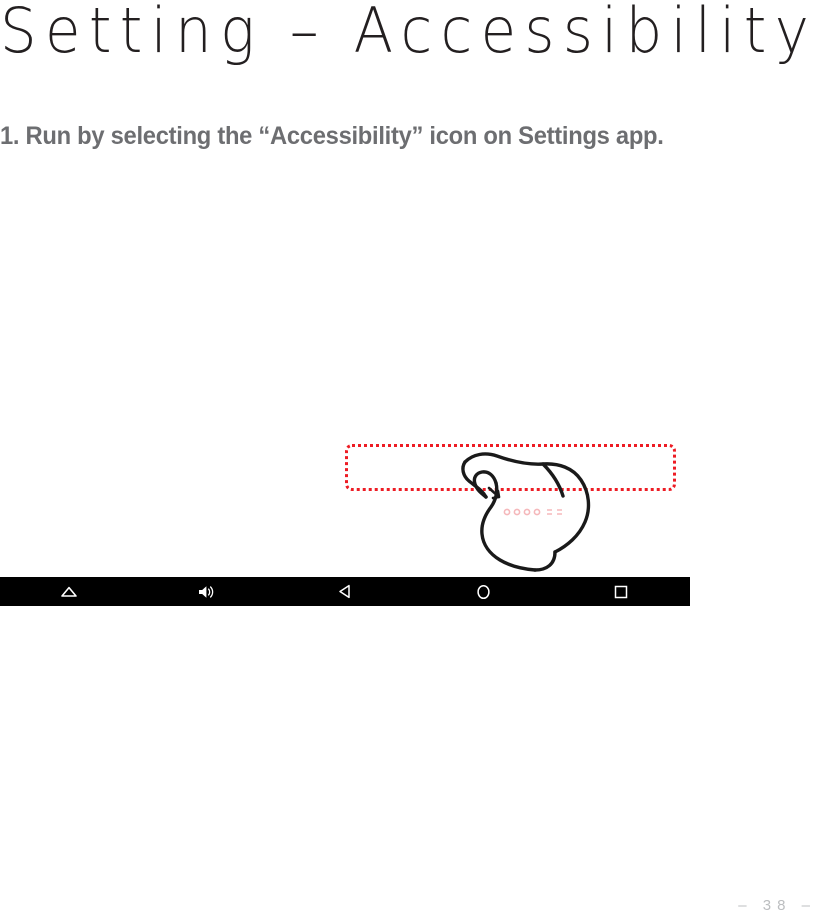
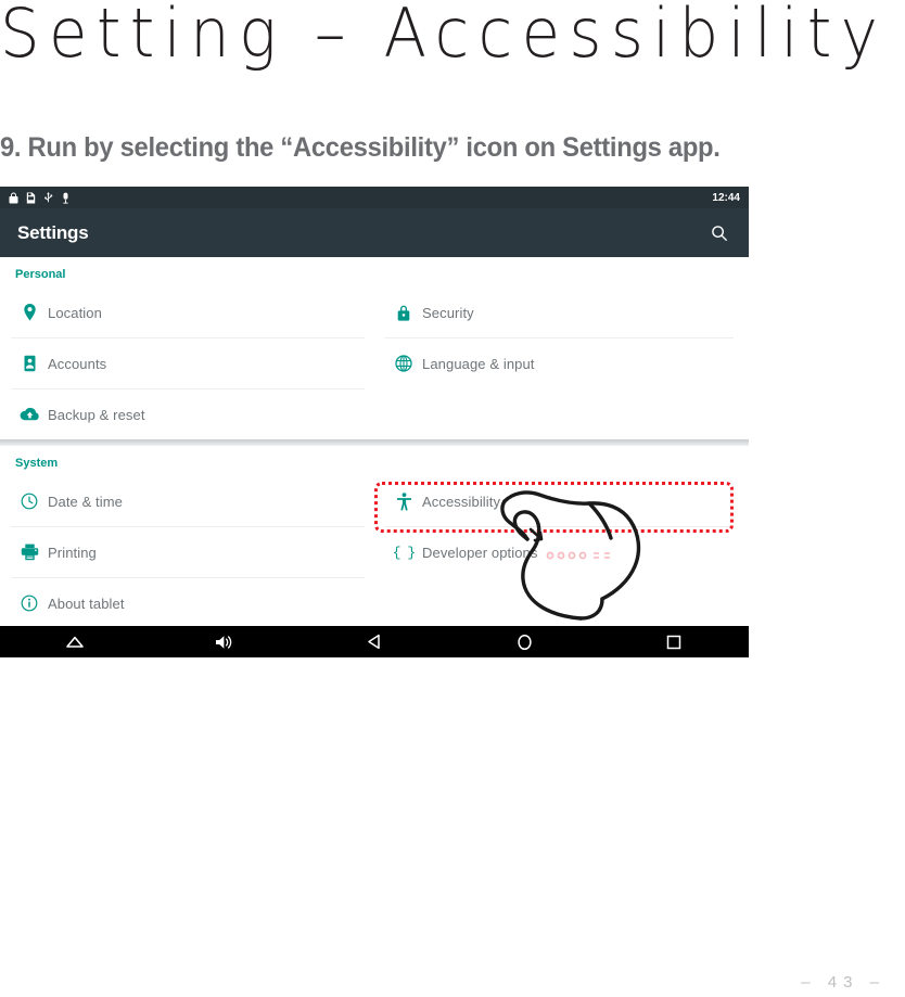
  Setting – Accessibility
- 1. Run by selecting the “Accessibility” icon on Settings app.
+ 9. Run by selecting the “Accessibility” icon on Settings app.
+ 12:44
+ Settings
+ Personal
+ Location
+ Accounts
+ Backup & reset
+ Security
+ Language & input
+ System
+ Date & time
+ Printing
+ About tablet
+ Accessibility
+ { }
+ Developer options
- – 38 –
+ – 43 –
